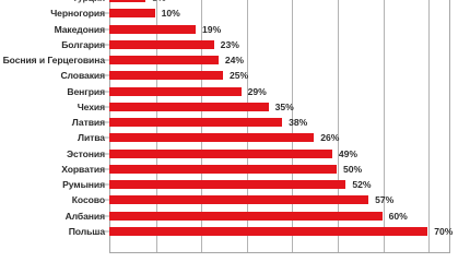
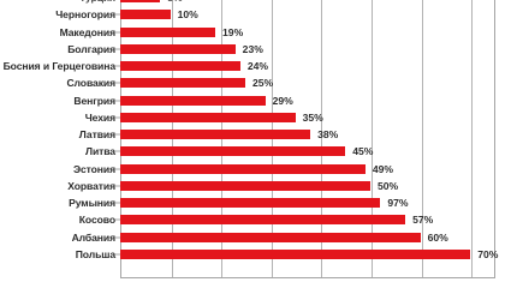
  Черногория
  10%
  Македония
  19%
  Болгария
  23%
  Босния и Герцеговина
  24%
  Словакия
  25%
  Венгрия
  29%
  Чехия
  35%
  Латвия
  38%
  Литва
- 26%
+ 45%
  Эстония
  49%
  Хорватия
  50%
  Румыния
- 52%
+ 97%
  Косово
  57%
  Албания
  60%
  Польша
  70%
